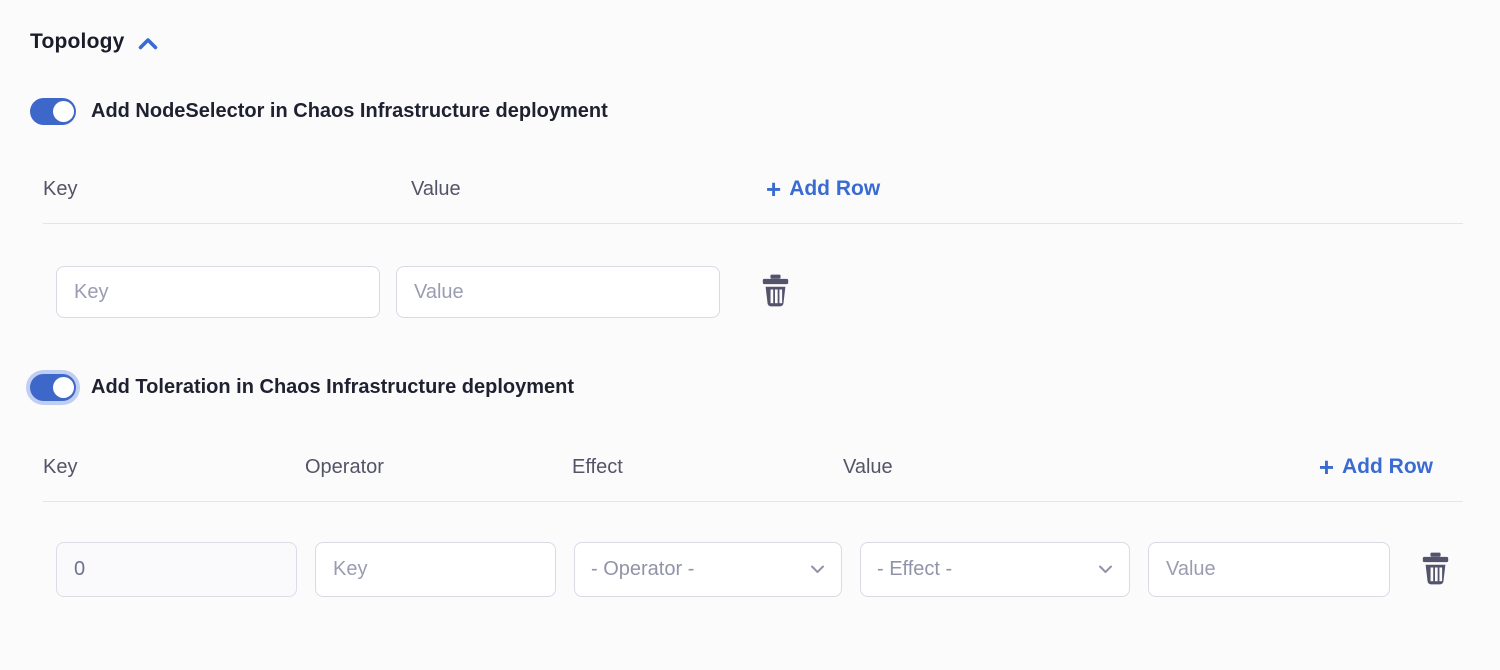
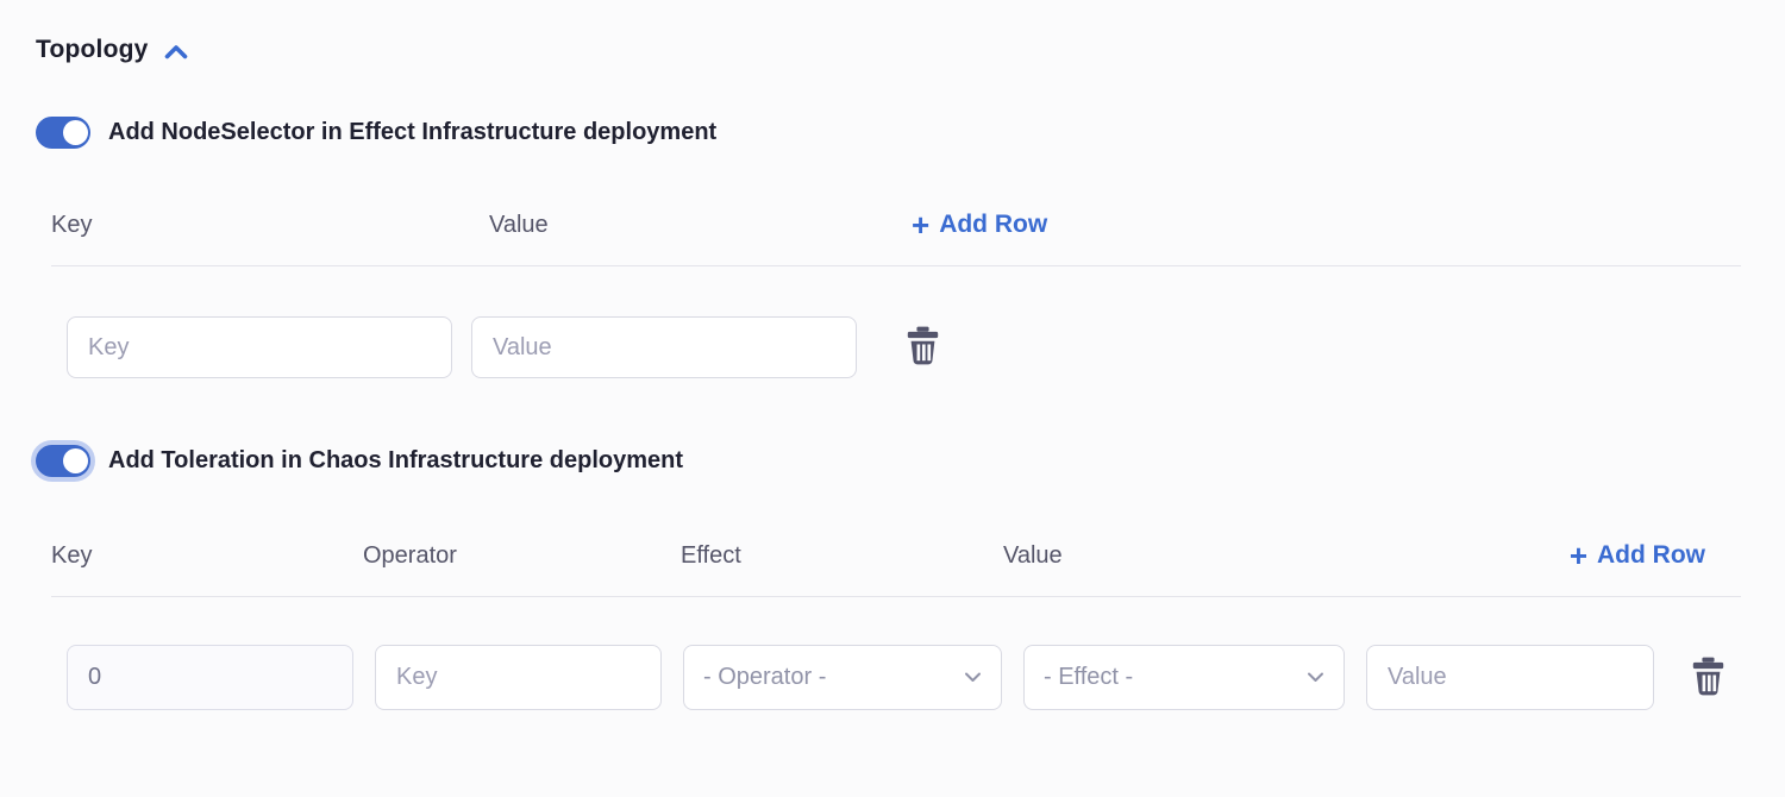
  Topology
- Add NodeSelector in Chaos Infrastructure deployment
+ Add NodeSelector in Effect Infrastructure deployment
  Key
  Value
  +
  Add Row
  Key
  Value
  Add Toleration in Chaos Infrastructure deployment
  Key
  Operator
  Effect
  Value
  +
  Add Row
  0
  Key
  - Operator -
  - Effect -
  Value
